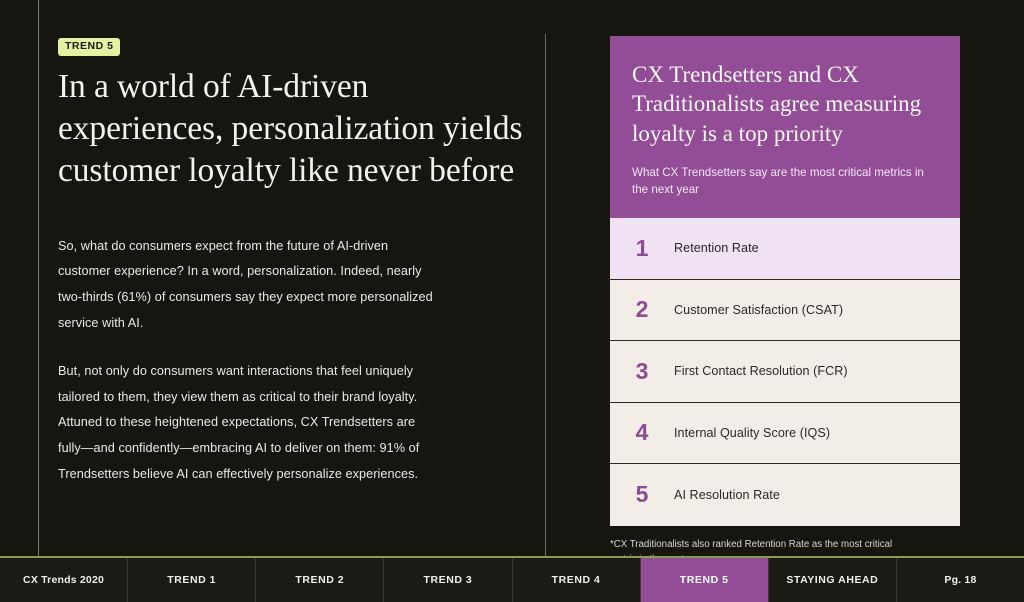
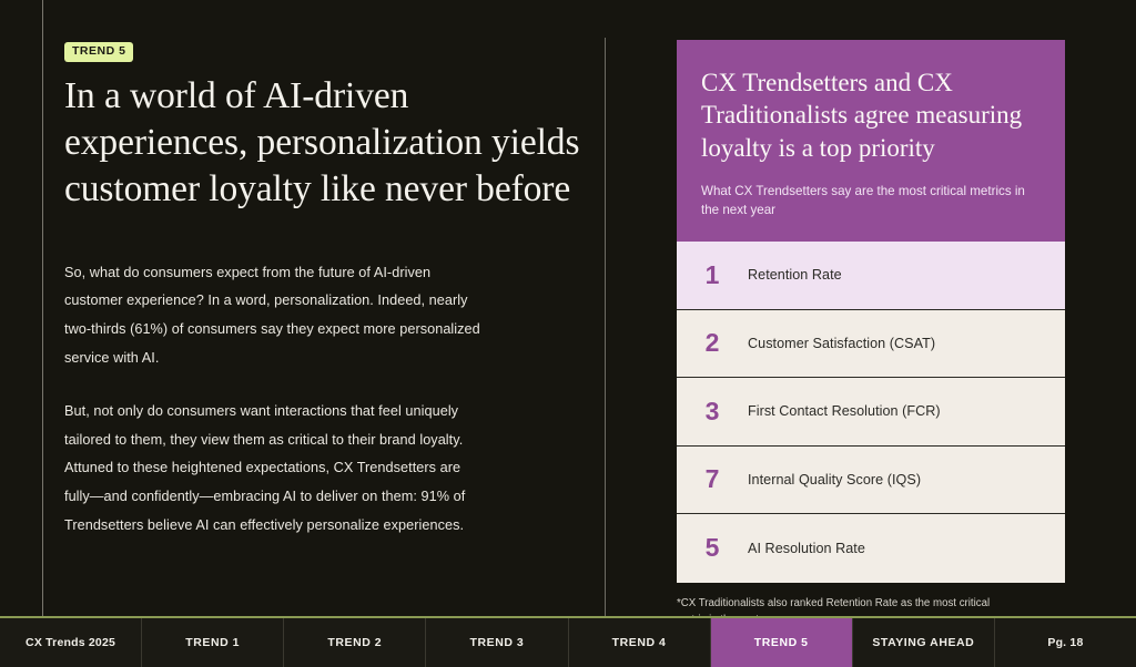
  TREND 5
  In a world of AI-driven experiences, personalization yields customer loyalty like never before
  So, what do consumers expect from the future of AI-driven customer experience? In a word, personalization. Indeed, nearly two-thirds (61%) of consumers say they expect more personalized service with AI.
  But, not only do consumers want interactions that feel uniquely tailored to them, they view them as critical to their brand loyalty. Attuned to these heightened expectations, CX Trendsetters are fully—and confidently—embracing AI to deliver on them: 91% of Trendsetters believe AI can effectively personalize experiences.
  CX Trendsetters and CX Traditionalists agree measuring loyalty is a top priority
  What CX Trendsetters say are the most critical metrics in the next year
  1
  Retention Rate
  2
  Customer Satisfaction (CSAT)
  3
  First Contact Resolution (FCR)
- 4
+ 7
  Internal Quality Score (IQS)
  5
  AI Resolution Rate
  *CX Traditionalists also ranked Retention Rate as the most critical
- CX Trends 2020
+ CX Trends 2025
  TREND 1
  TREND 2
  TREND 3
  TREND 4
  TREND 5
  STAYING AHEAD
  Pg. 18
